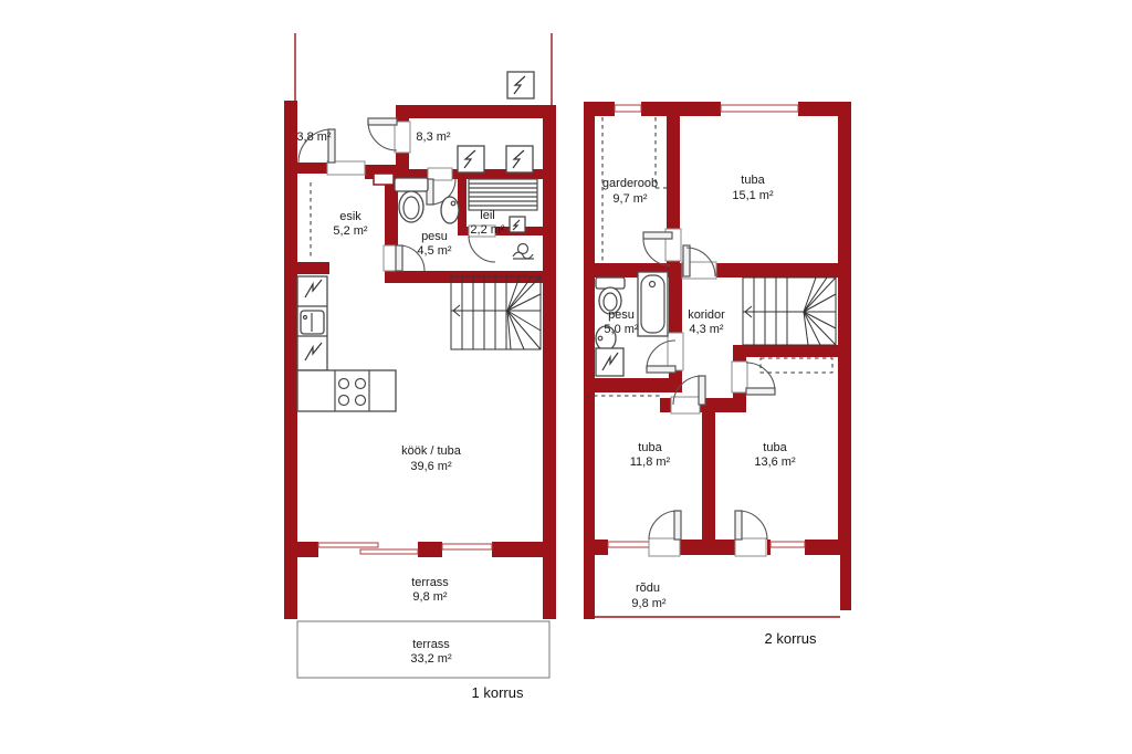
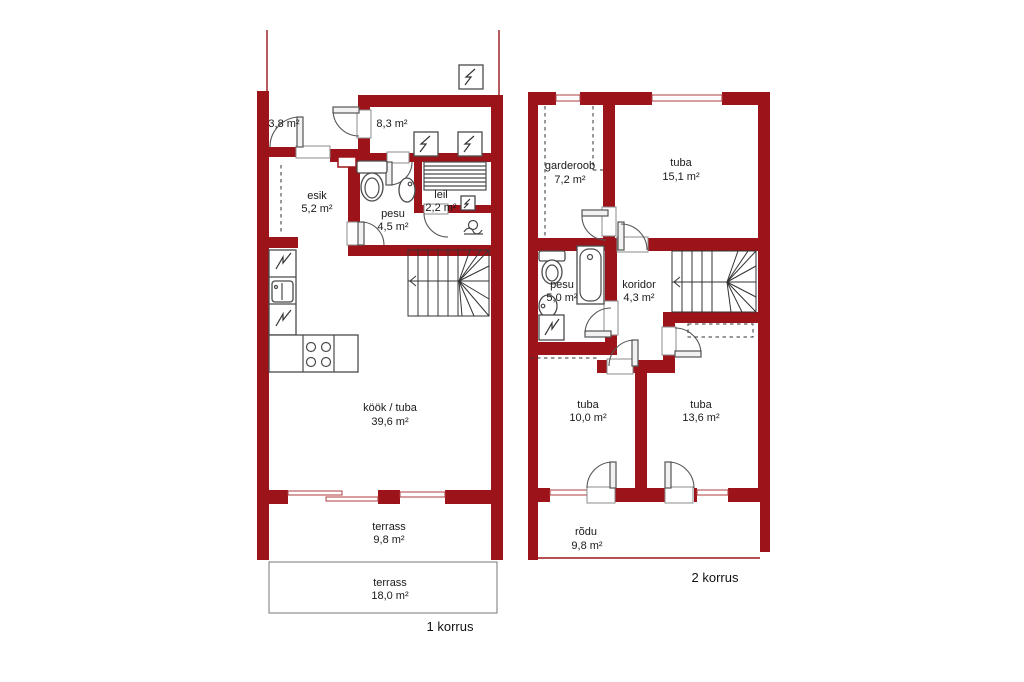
  3,8 m²
  8,3 m²
  esik
  5,2 m²
  pesu
  4,5 m²
  leil
  2,2 m²
  köök / tuba
  39,6 m²
  terrass
  9,8 m²
  terrass
- 33,2 m²
+ 18,0 m²
  1 korrus
  garderoob
- 9,7 m²
+ 7,2 m²
  tuba
  15,1 m²
  pesu
  5,0 m²
  koridor
  4,3 m²
  tuba
- 11,8 m²
+ 10,0 m²
  tuba
  13,6 m²
  rõdu
  9,8 m²
  2 korrus
